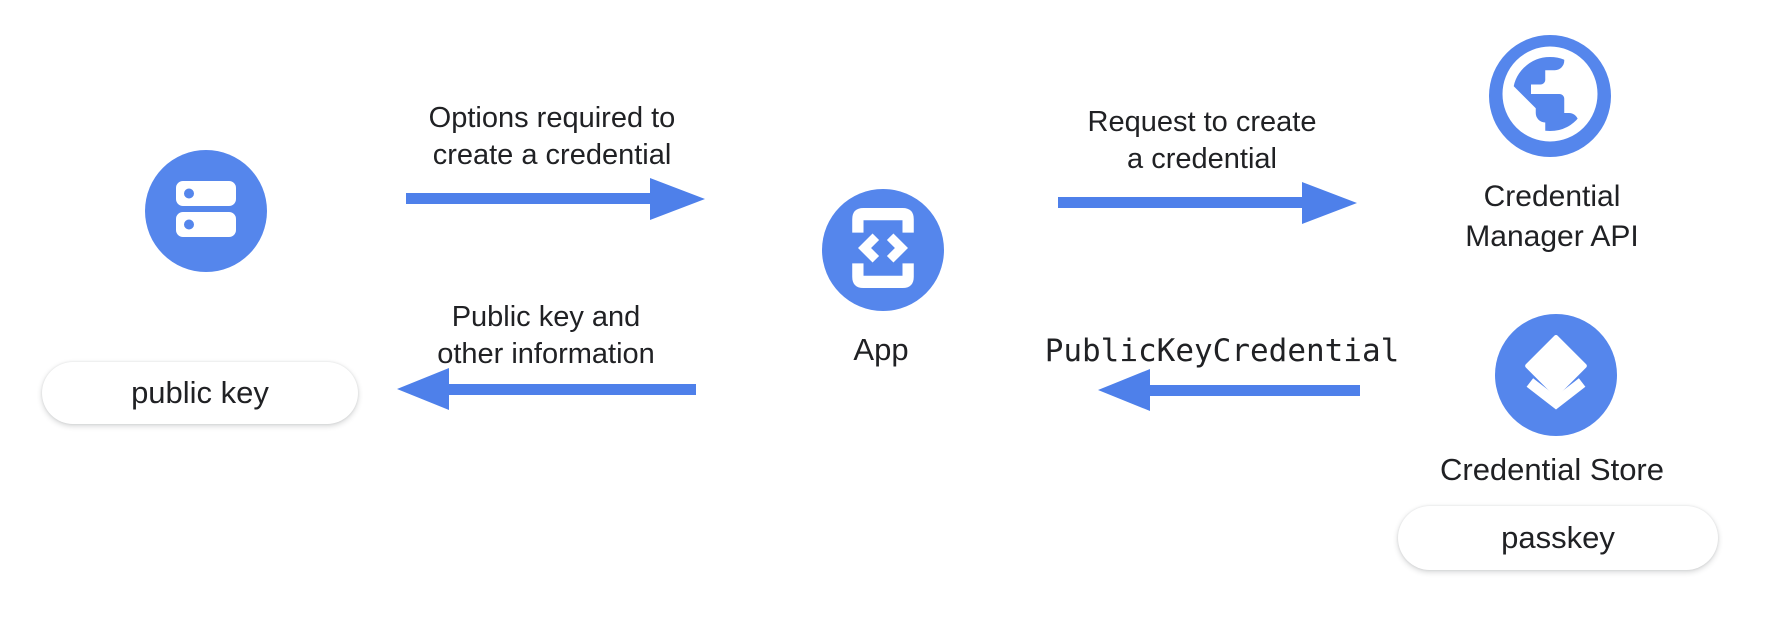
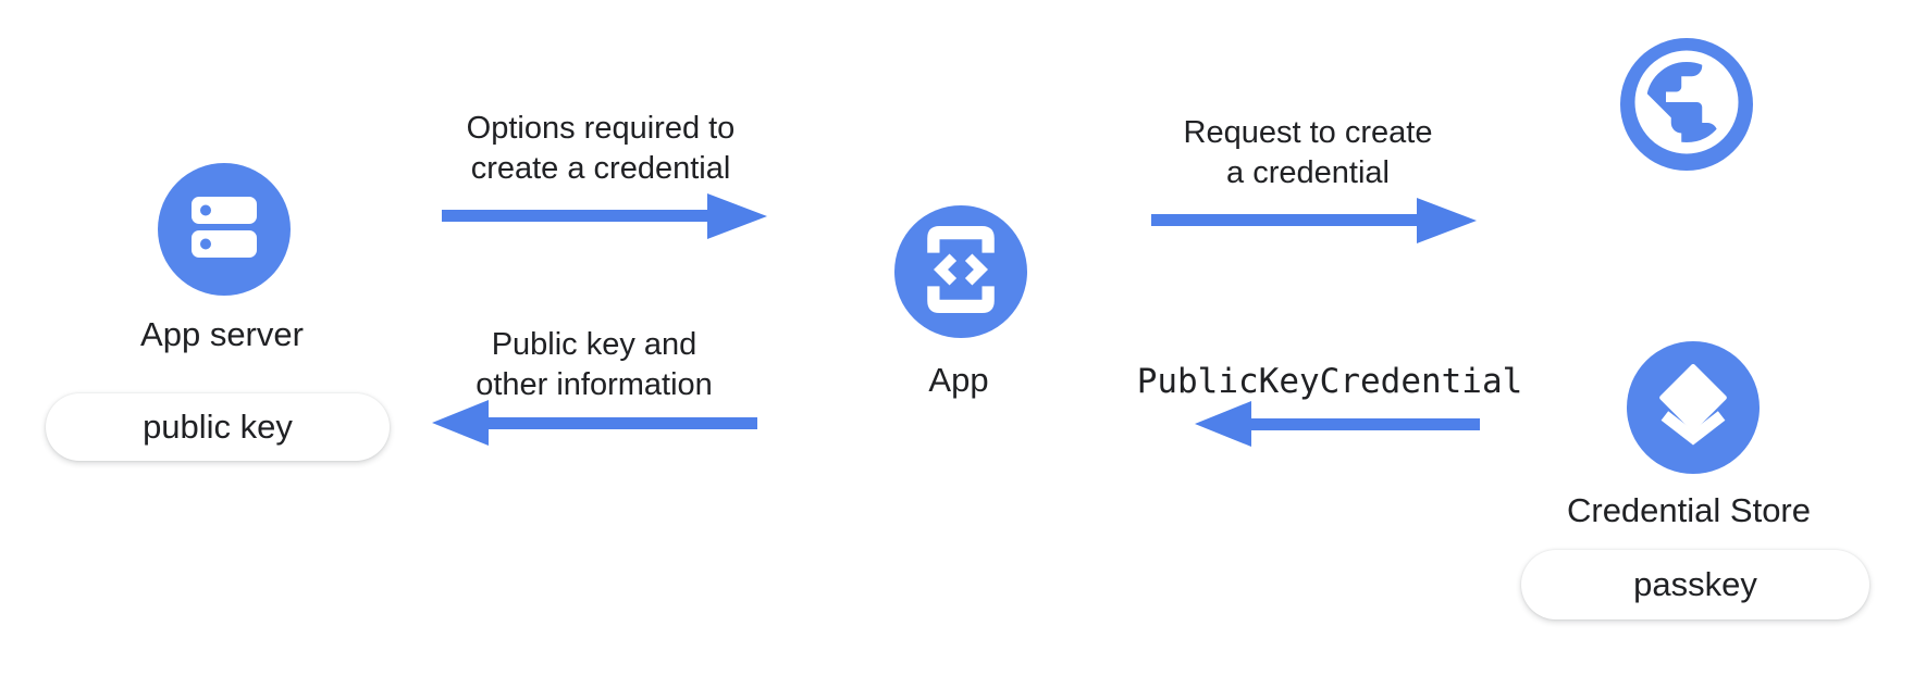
+ App server
  public key
  Options required to
  create a credential
  App
  Request to create
  a credential
- Credential
- Manager API
  PublicKeyCredential
  Public key and
  other information
  Credential Store
  passkey
